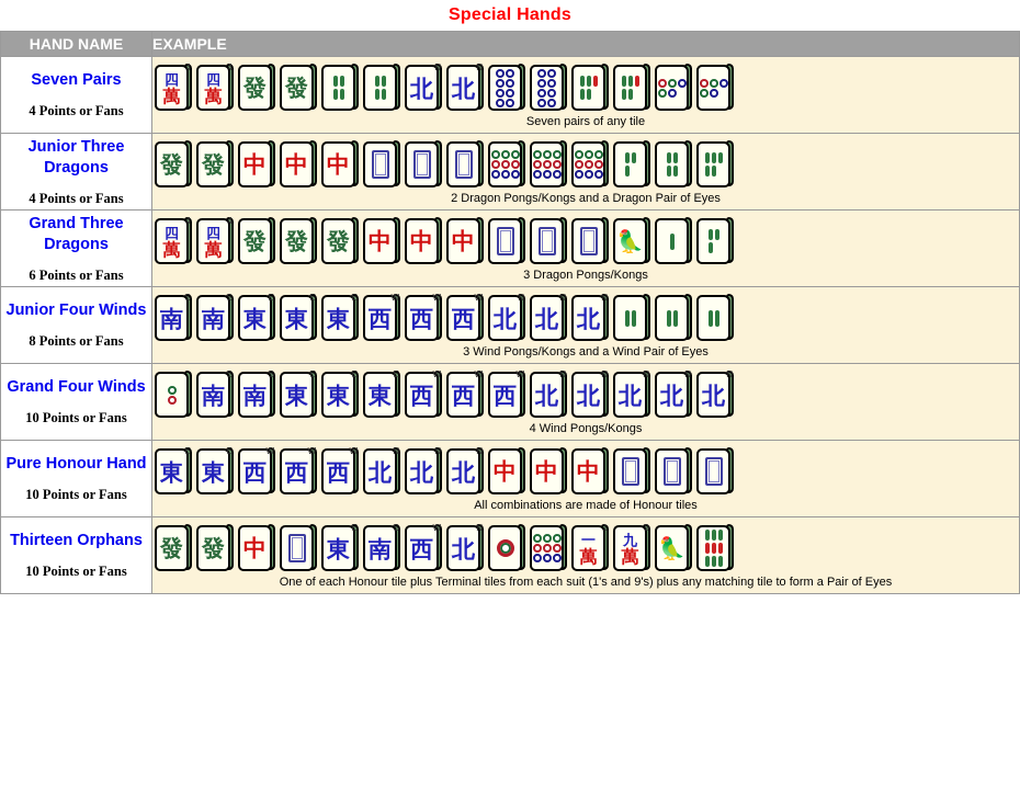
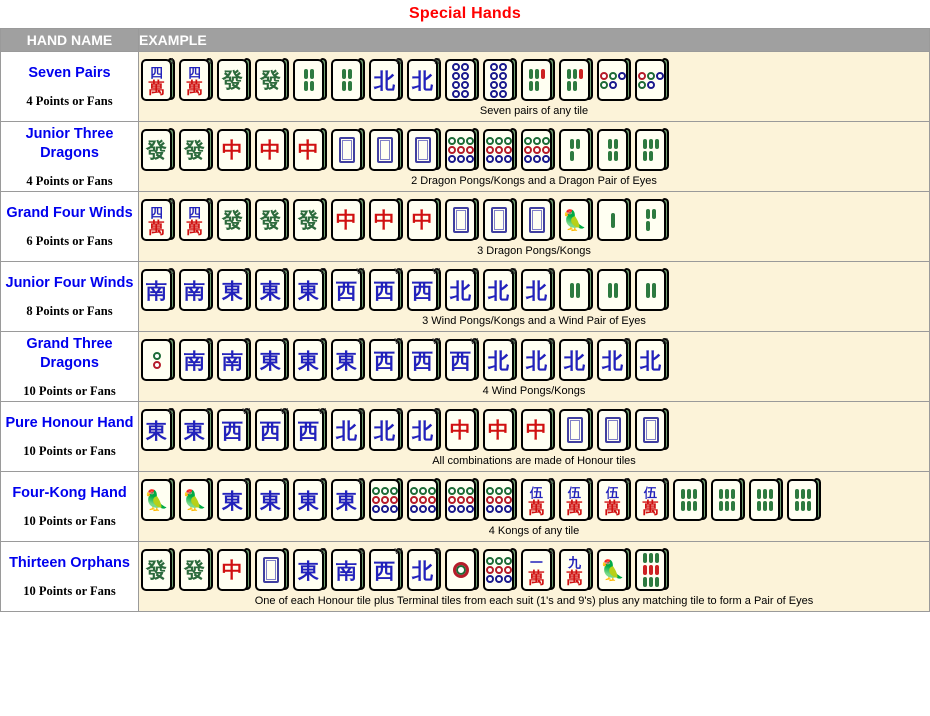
  Special Hands
  HAND NAME	EXAMPLE
  Seven Pairs4 Points or Fans	四萬4四萬4發 發 北N北NSeven pairs of any tile
  Junior Three Dragons4 Points or Fans	發 發 中 中 中2 Dragon Pongs/Kongs and a Dragon Pair of Eyes
- Grand Three Dragons6 Points or Fans	四萬4四萬4發 發 發 中 中 中 🦜3 Dragon Pongs/Kongs
+ Grand Four Winds6 Points or Fans	四萬4四萬4發 發 發 中 中 中 🦜3 Dragon Pongs/Kongs
  Junior Four Winds8 Points or Fans	南S南S東E東E東E西W西W西W北N北N北N3 Wind Pongs/Kongs and a Wind Pair of Eyes
- Grand Four Winds10 Points or Fans	南S南S東E東E東E西W西W西W北N北N北N北N北N4 Wind Pongs/Kongs
+ Grand Three Dragons10 Points or Fans	南S南S東E東E東E西W西W西W北N北N北N北N北N4 Wind Pongs/Kongs
  Pure Honour Hand10 Points or Fans	東E東E西W西W西W北N北N北N中 中 中All combinations are made of Honour tiles
+ Four-Kong Hand10 Points or Fans	🦜 🦜 東E東E東E東E伍萬5伍萬5伍萬5伍萬54 Kongs of any tile
  Thirteen Orphans10 Points or Fans	發 發 中 東E南S西W北N一萬1九萬9🦜One of each Honour tile plus Terminal tiles from each suit (1's and 9's) plus any matching tile to form a Pair of Eyes
